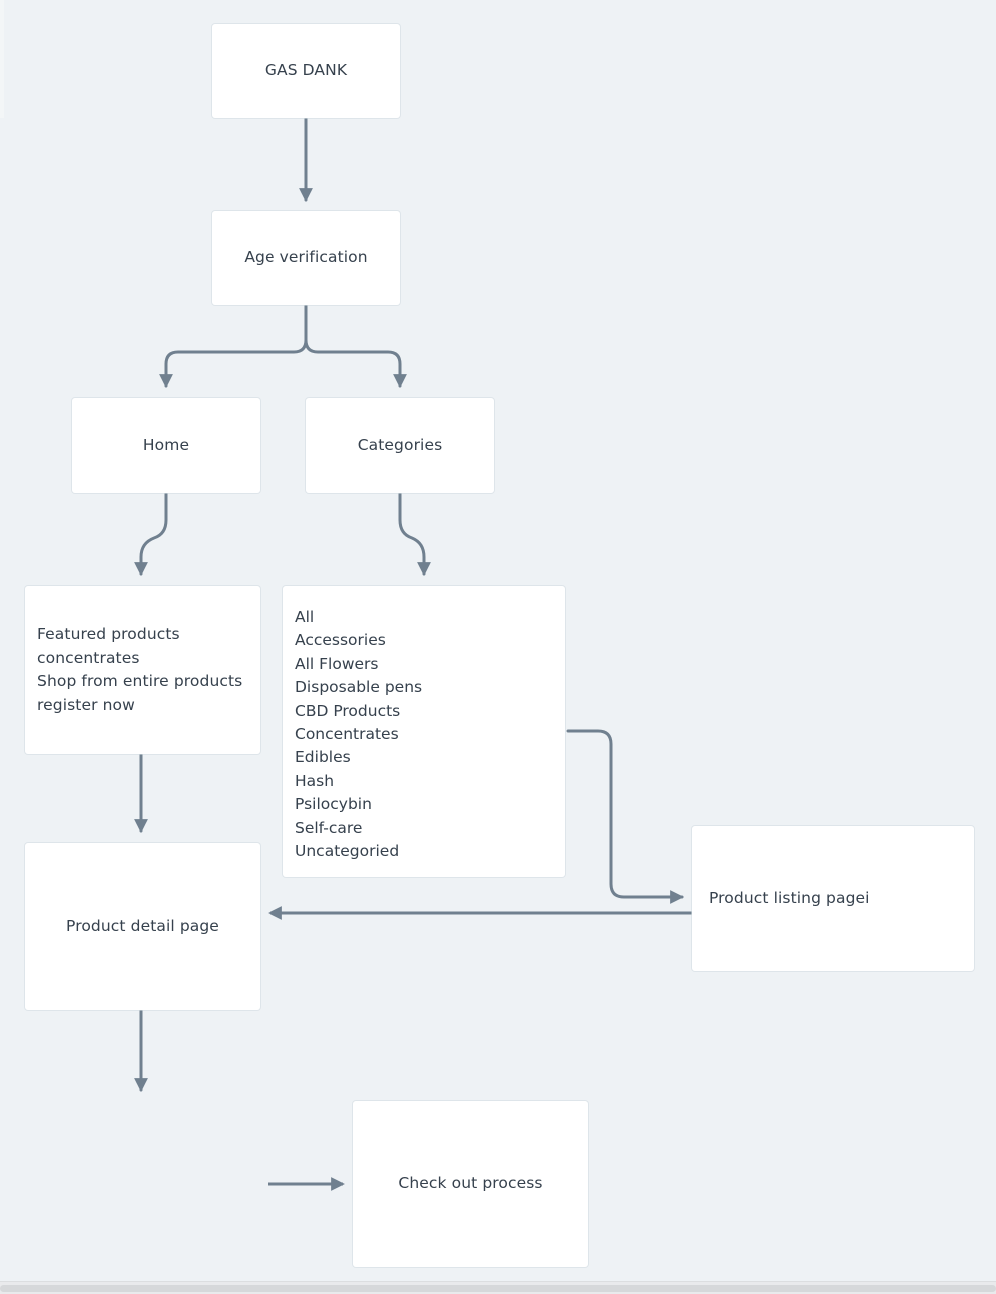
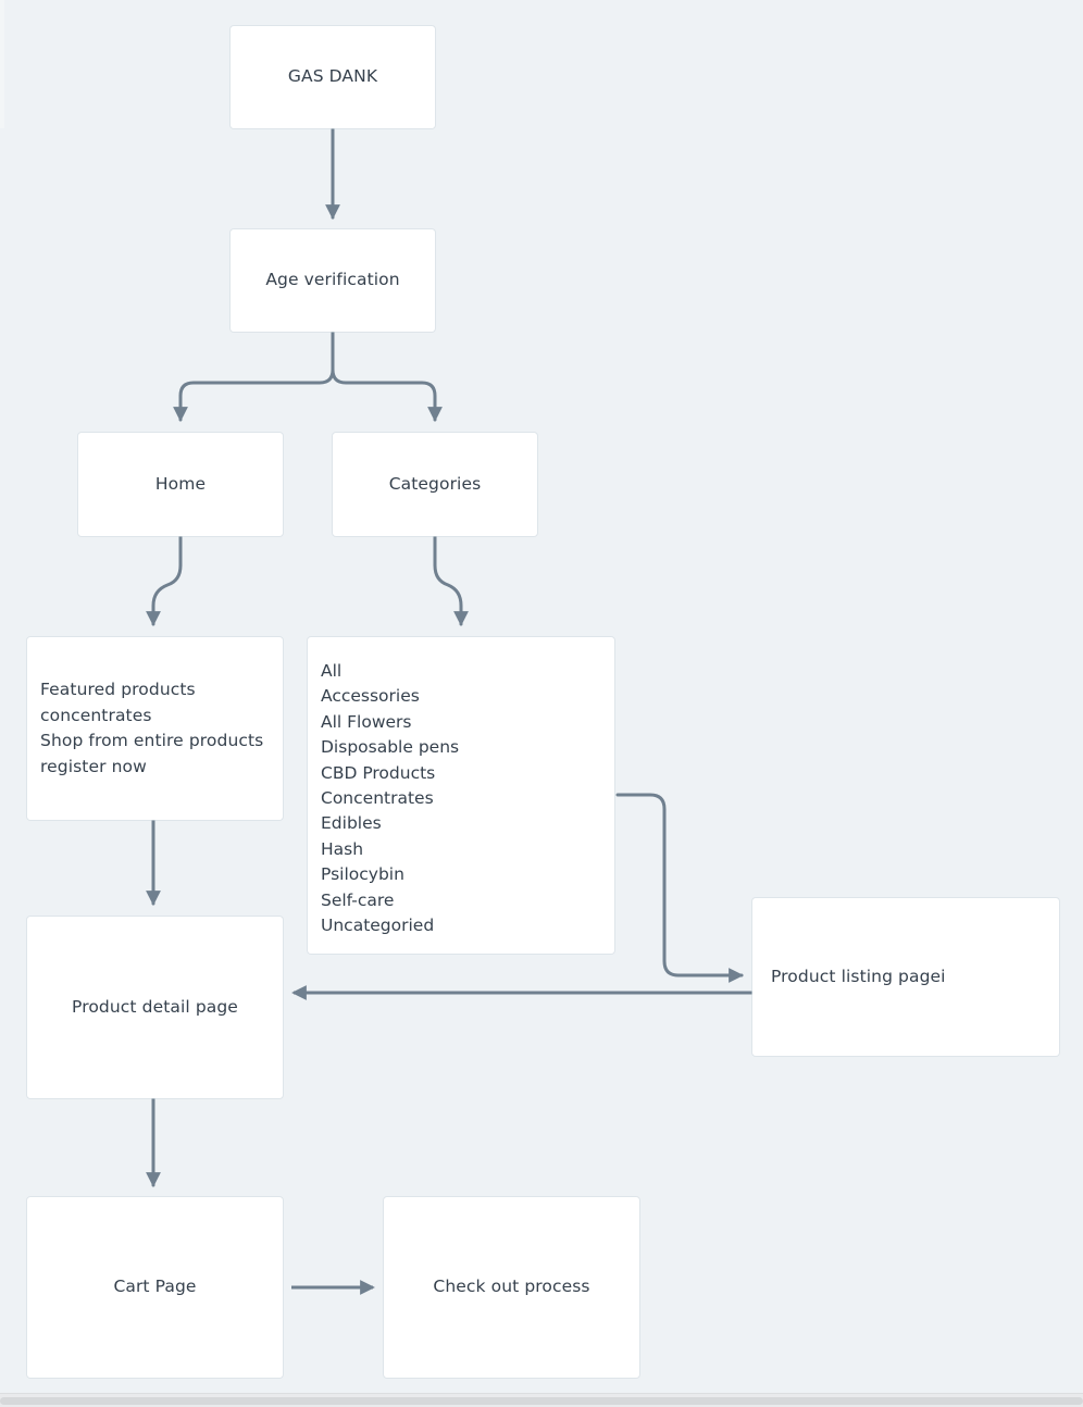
  GAS DANK
  Age verification
  Home
  Categories
  Featured products
  concentrates
  Shop from entire products
  register now
  All
  Accessories
  All Flowers
  Disposable pens
  CBD Products
  Concentrates
  Edibles
  Hash
  Psilocybin
  Self-care
  Uncategoried
  Product listing pagei
  Product detail page
+ Cart Page
  Check out process
